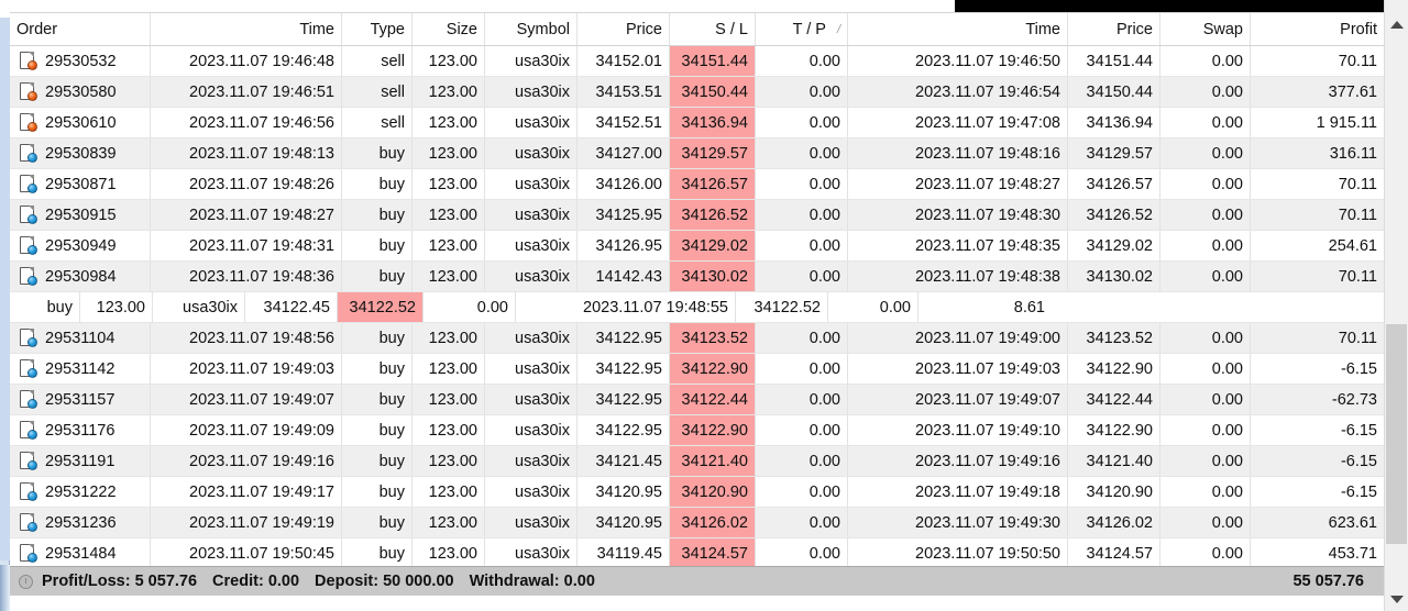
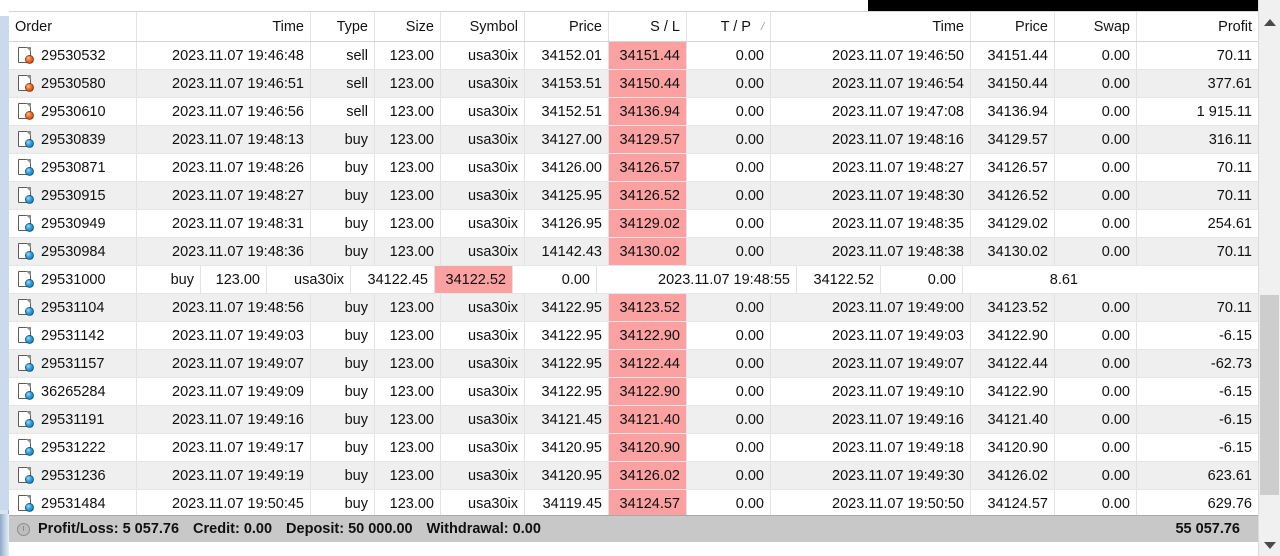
  Order
  Time
  Type
  Size
  Symbol
  Price
  S / L
  T / P
  Time
  Price
  Swap
  Profit
  29530532
  2023.11.07 19:46:48
  sell
  123.00
  usa30ix
  34152.01
  34151.44
  0.00
  2023.11.07 19:46:50
  34151.44
  0.00
  70.11
  29530580
  2023.11.07 19:46:51
  sell
  123.00
  usa30ix
  34153.51
  34150.44
  0.00
  2023.11.07 19:46:54
  34150.44
  0.00
  377.61
  29530610
  2023.11.07 19:46:56
  sell
  123.00
  usa30ix
  34152.51
  34136.94
  0.00
  2023.11.07 19:47:08
  34136.94
  0.00
  1 915.11
  29530839
  2023.11.07 19:48:13
  buy
  123.00
  usa30ix
  34127.00
  34129.57
  0.00
  2023.11.07 19:48:16
  34129.57
  0.00
  316.11
  29530871
  2023.11.07 19:48:26
  buy
  123.00
  usa30ix
  34126.00
  34126.57
  0.00
  2023.11.07 19:48:27
  34126.57
  0.00
  70.11
  29530915
  2023.11.07 19:48:27
  buy
  123.00
  usa30ix
  34125.95
  34126.52
  0.00
  2023.11.07 19:48:30
  34126.52
  0.00
  70.11
  29530949
  2023.11.07 19:48:31
  buy
  123.00
  usa30ix
  34126.95
  34129.02
  0.00
  2023.11.07 19:48:35
  34129.02
  0.00
  254.61
  29530984
  2023.11.07 19:48:36
  buy
  123.00
  usa30ix
  14142.43
  34130.02
  0.00
  2023.11.07 19:48:38
  34130.02
  0.00
  70.11
+ 29531000
  buy
  123.00
  usa30ix
  34122.45
  34122.52
  0.00
  2023.11.07 19:48:55
  34122.52
  0.00
  8.61
  29531104
  2023.11.07 19:48:56
  buy
  123.00
  usa30ix
  34122.95
  34123.52
  0.00
  2023.11.07 19:49:00
  34123.52
  0.00
  70.11
  29531142
  2023.11.07 19:49:03
  buy
  123.00
  usa30ix
  34122.95
  34122.90
  0.00
  2023.11.07 19:49:03
  34122.90
  0.00
  -6.15
  29531157
  2023.11.07 19:49:07
  buy
  123.00
  usa30ix
  34122.95
  34122.44
  0.00
  2023.11.07 19:49:07
  34122.44
  0.00
  -62.73
- 29531176
+ 36265284
  2023.11.07 19:49:09
  buy
  123.00
  usa30ix
  34122.95
  34122.90
  0.00
  2023.11.07 19:49:10
  34122.90
  0.00
  -6.15
  29531191
  2023.11.07 19:49:16
  buy
  123.00
  usa30ix
  34121.45
  34121.40
  0.00
  2023.11.07 19:49:16
  34121.40
  0.00
  -6.15
  29531222
  2023.11.07 19:49:17
  buy
  123.00
  usa30ix
  34120.95
  34120.90
  0.00
  2023.11.07 19:49:18
  34120.90
  0.00
  -6.15
  29531236
  2023.11.07 19:49:19
  buy
  123.00
  usa30ix
  34120.95
  34126.02
  0.00
  2023.11.07 19:49:30
  34126.02
  0.00
  623.61
  29531484
  2023.11.07 19:50:45
  buy
  123.00
  usa30ix
  34119.45
  34124.57
  0.00
  2023.11.07 19:50:50
  34124.57
  0.00
- 453.71
+ 629.76
  Profit/Loss: 5 057.76
  Credit: 0.00
  Deposit: 50 000.00
  Withdrawal: 0.00
  55 057.76
